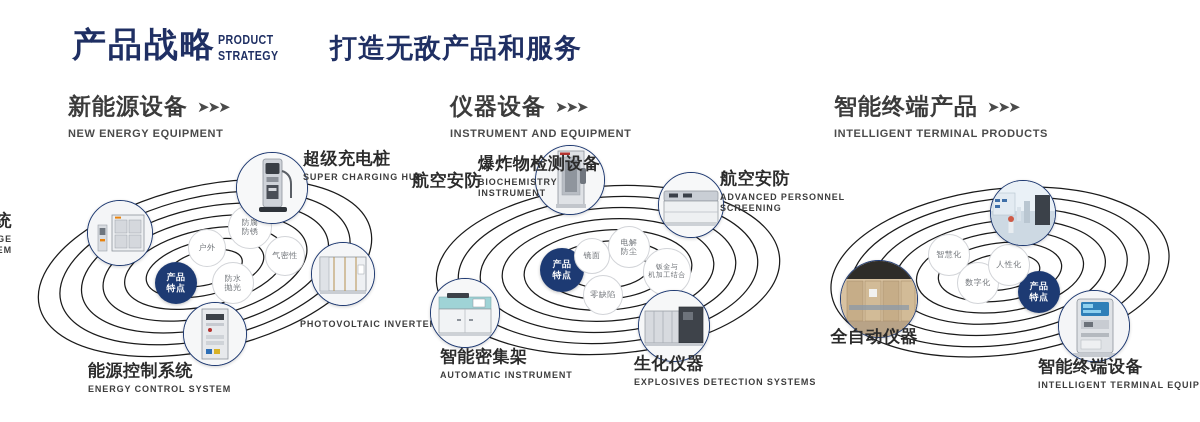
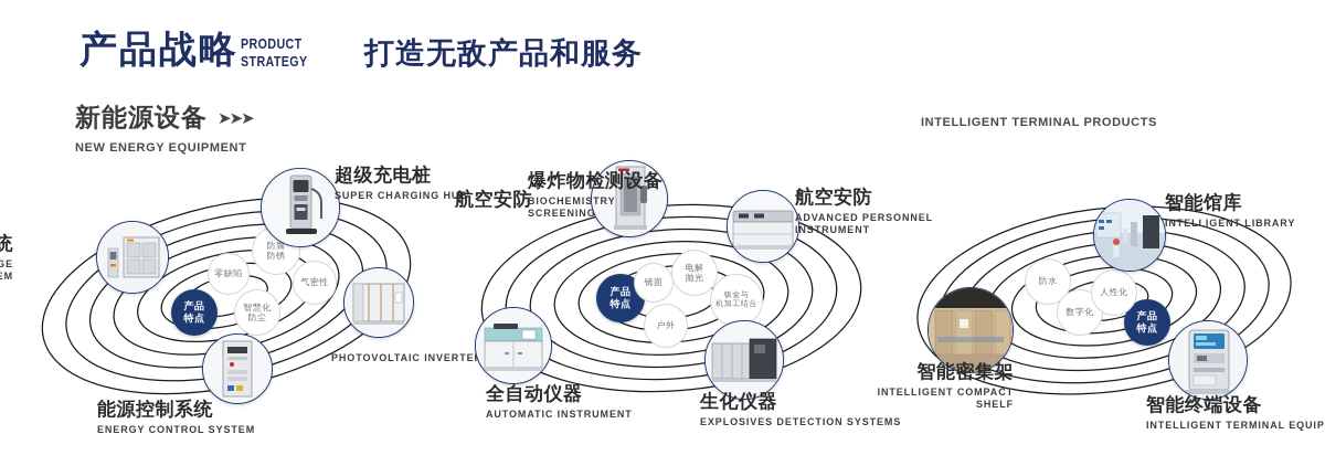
  产品战略
  PRODUCT
  STRATEGY
  打造无敌产品和服务
  新能源设备 ➤➤➤
  NEW ENERGY EQUIPMENT
- 仪器设备 ➤➤➤
- INSTRUMENT AND EQUIPMENT
- 智能终端产品 ➤➤➤
  INTELLIGENT TERMINAL PRODUCTS
  产品
  特点
- 户外
+ 零缺陷
  防锈
- 防水
+ 智慧化
- 抛光
+ 防尘
  气密性
  超级充电桩
  SUPER CHARGING HUB
  PHOTOVOLTAIC INVERTE
  能源控制系统
  ENERGY CONTROL SYSTEM
  产品
  特点
  镜面
  电解
- 防尘
+ 抛光
- 零缺陷
+ 户外
  航空安防
  爆炸物检测设备
  BIOCHEMISTRY
- INSTRUMENT
+ SCREENING
  航空安防
  ADVANCED PERSONNEL
- SCREENING
+ INSTRUMENT
- 智能密集架
+ 全自动仪器
  AUTOMATIC INSTRUMENT
  生化仪器
  EXPLOSIVES DETECTION SYSTEMS
  产品
  特点
- 智慧化
+ 防水
  数字化
  人性化
+ 智能馆库
+ INTELLIGENT LIBRARY
- 全自动仪器
+ 智能密集架
+ INTELLIGENT COMPACT
+ SHELF
  智能终端设备
  INTELLIGENT TERMINAL EQUIP
